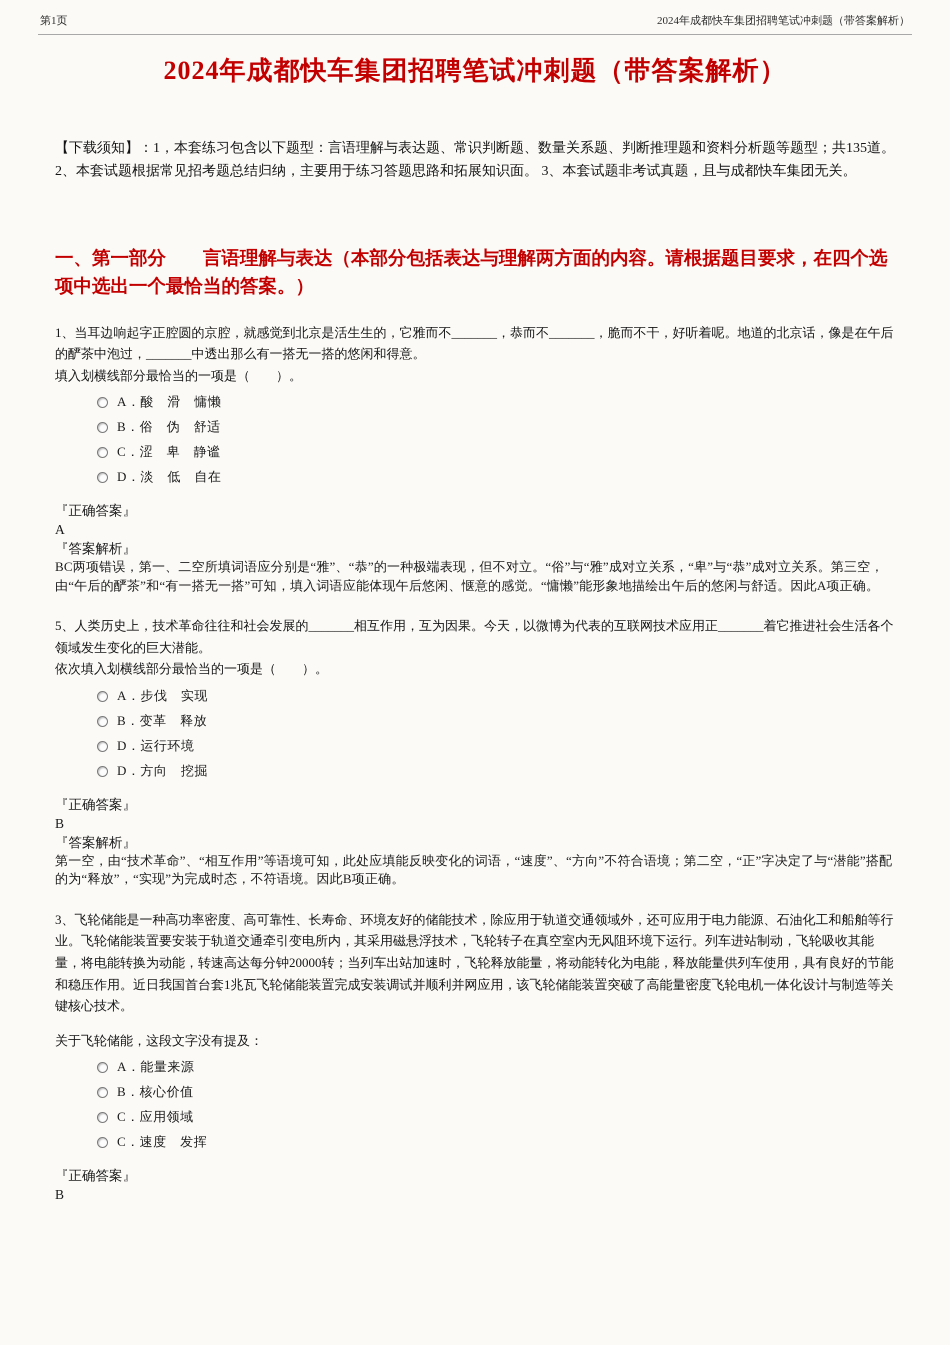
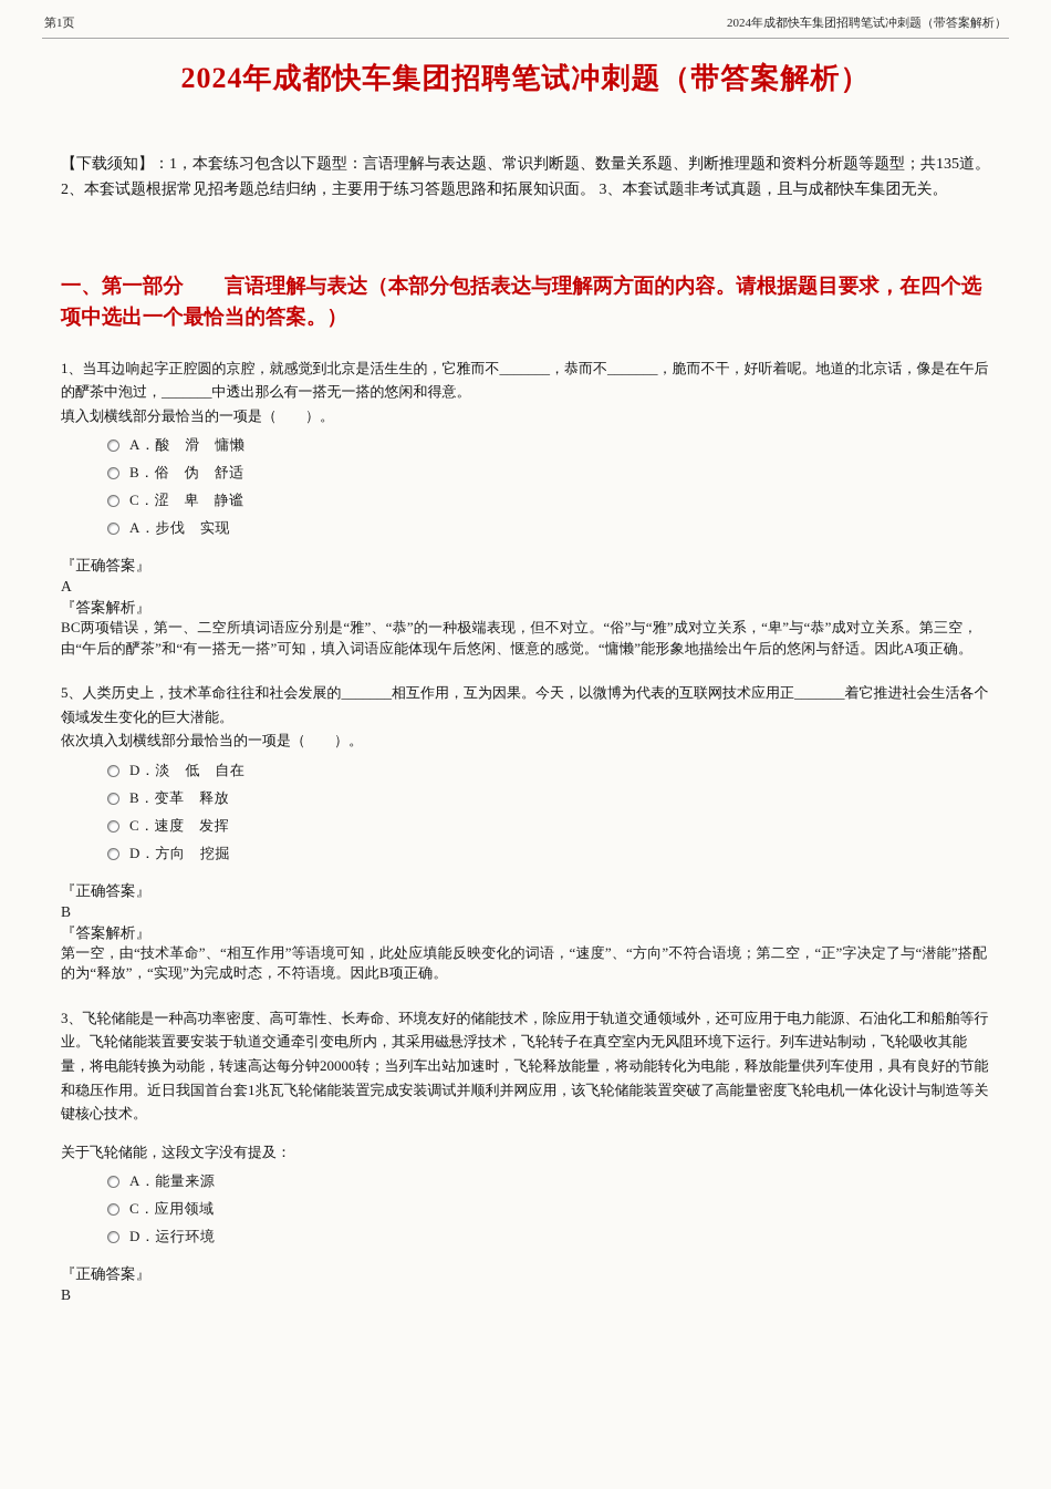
  第1页
  2024年成都快车集团招聘笔试冲刺题（带答案解析）
  2024年成都快车集团招聘笔试冲刺题（带答案解析）
  【下载须知】：1，本套练习包含以下题型：言语理解与表达题、常识判断题、数量关系题、判断推理题和资料分析题等题型；共135道。 2、本套试题根据常见招考题总结归纳，主要用于练习答题思路和拓展知识面。 3、本套试题非考试真题，且与成都快车集团无关。
  一、第一部分 言语理解与表达（本部分包括表达与理解两方面的内容。请根据题目要求，在四个选项中选出一个最恰当的答案。）
  1、当耳边响起字正腔圆的京腔，就感觉到北京是活生生的，它雅而不_______，恭而不_______，脆而不干，好听着呢。地道的北京话，像是在午后的酽茶中泡过，_______中透出那么有一搭无一搭的悠闲和得意。
  填入划横线部分最恰当的一项是（ ）。
  A．酸 滑 慵懒
  B．俗 伪 舒适
  C．涩 卑 静谧
- D．淡 低 自在
+ A．步伐 实现
  『正确答案』
  A
  『答案解析』
  BC两项错误，第一、二空所填词语应分别是“雅”、“恭”的一种极端表现，但不对立。“俗”与“雅”成对立关系，“卑”与“恭”成对立关系。第三空，由“午后的酽茶”和“有一搭无一搭”可知，填入词语应能体现午后悠闲、惬意的感觉。“慵懒”能形象地描绘出午后的悠闲与舒适。因此A项正确。
  5、人类历史上，技术革命往往和社会发展的_______相互作用，互为因果。今天，以微博为代表的互联网技术应用正_______着它推进社会生活各个领域发生变化的巨大潜能。
  依次填入划横线部分最恰当的一项是（ ）。
- A．步伐 实现
+ D．淡 低 自在
  B．变革 释放
- D．运行环境
+ C．速度 发挥
  D．方向 挖掘
  『正确答案』
  B
  『答案解析』
  第一空，由“技术革命”、“相互作用”等语境可知，此处应填能反映变化的词语，“速度”、“方向”不符合语境；第二空，“正”字决定了与“潜能”搭配的为“释放”，“实现”为完成时态，不符语境。因此B项正确。
  3、飞轮储能是一种高功率密度、高可靠性、长寿命、环境友好的储能技术，除应用于轨道交通领域外，还可应用于电力能源、石油化工和船舶等行业。飞轮储能装置要安装于轨道交通牵引变电所内，其采用磁悬浮技术，飞轮转子在真空室内无风阻环境下运行。列车进站制动，飞轮吸收其能量，将电能转换为动能，转速高达每分钟20000转；当列车出站加速时，飞轮释放能量，将动能转化为电能，释放能量供列车使用，具有良好的节能和稳压作用。近日我国首台套1兆瓦飞轮储能装置完成安装调试并顺利并网应用，该飞轮储能装置突破了高能量密度飞轮电机一体化设计与制造等关键核心技术。
  关于飞轮储能，这段文字没有提及：
  A．能量来源
- B．核心价值
  C．应用领域
- C．速度 发挥
+ D．运行环境
  『正确答案』
  B
